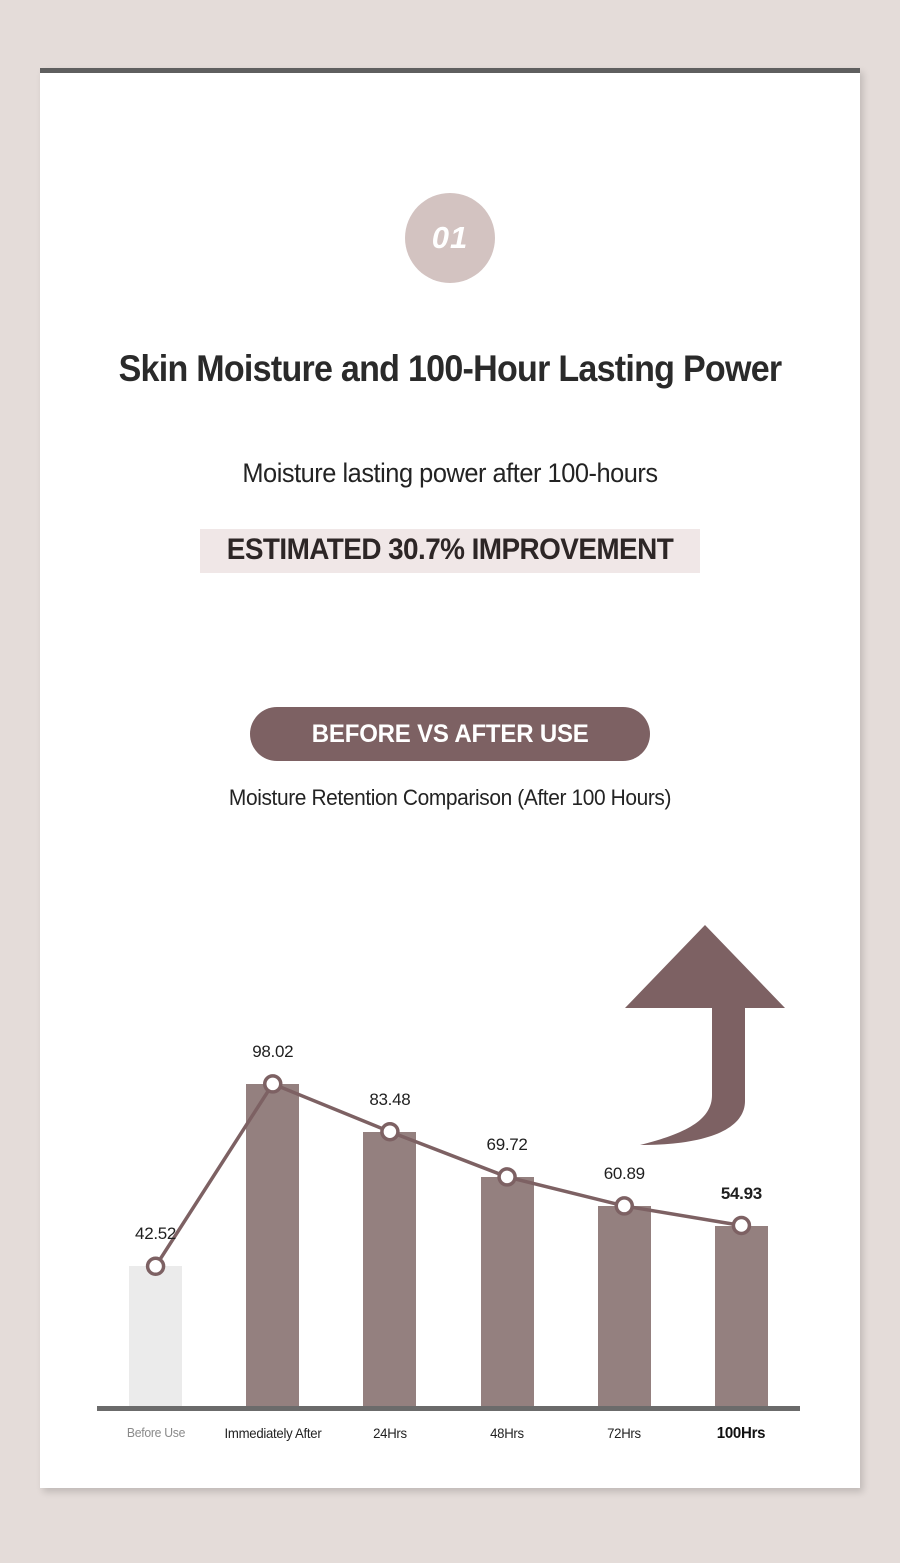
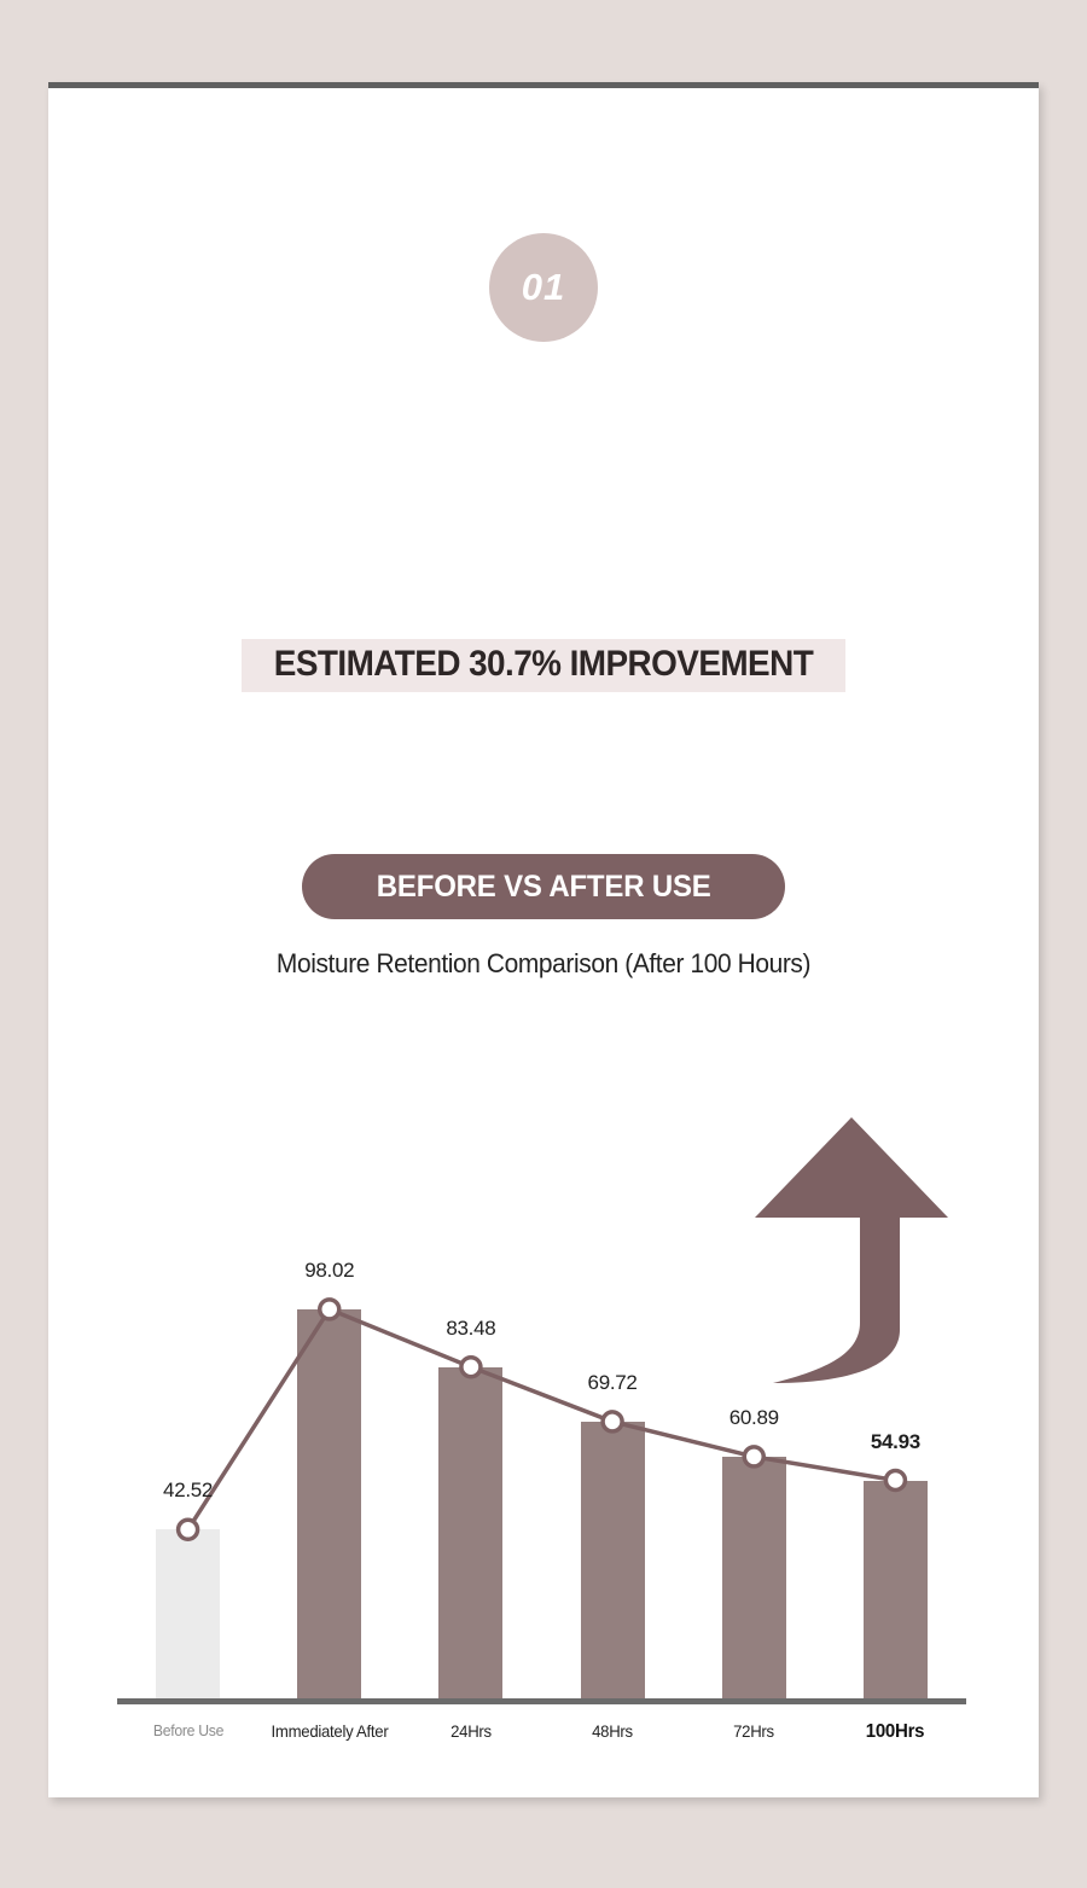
  01
- Skin Moisture and 100-Hour Lasting Power
- Moisture lasting power after 100-hours
  ESTIMATED 30.7% IMPROVEMENT
  BEFORE VS AFTER USE
  Moisture Retention Comparison (After 100 Hours)
  Before Use
  Immediately After
  24Hrs
  48Hrs
  72Hrs
  100Hrs
  42.52
  98.02
  83.48
  69.72
  60.89
  54.93
